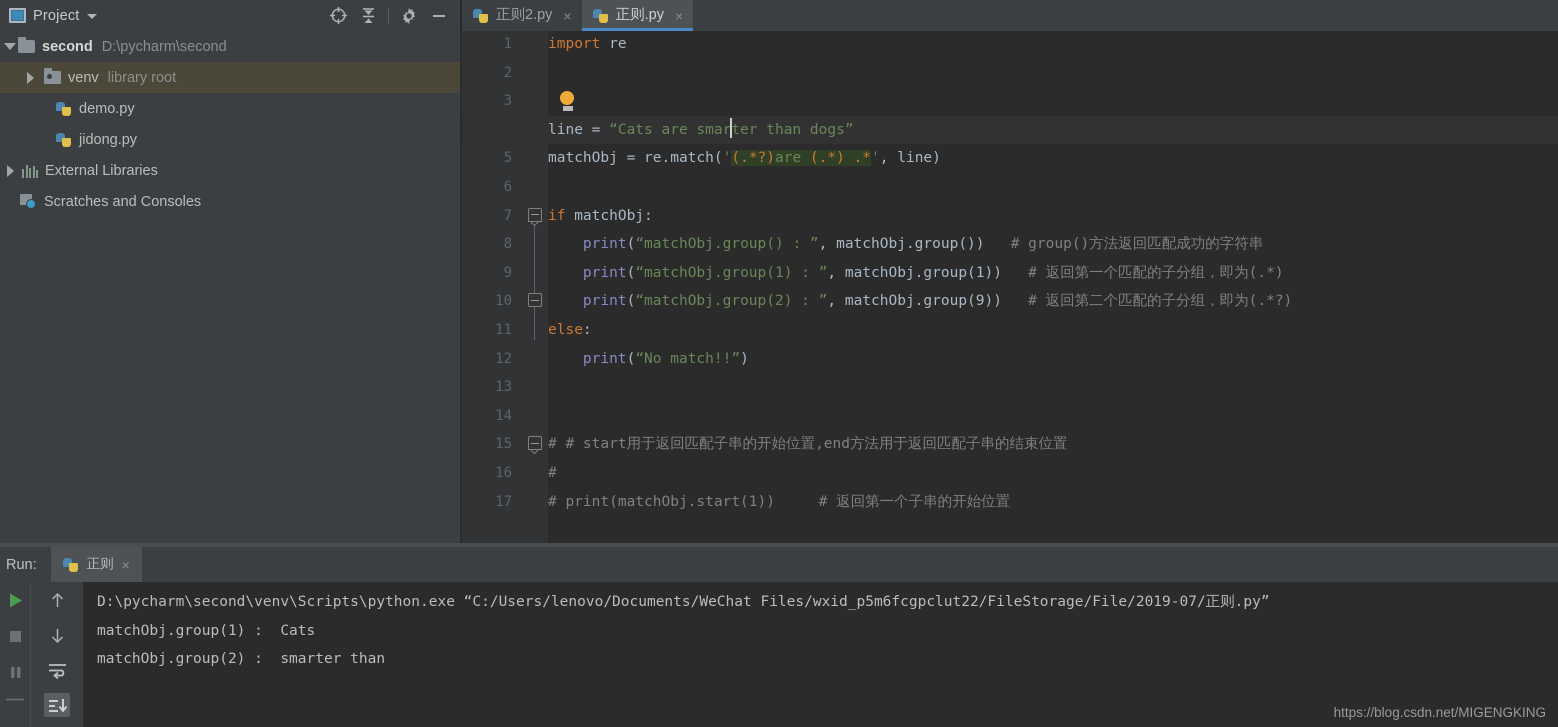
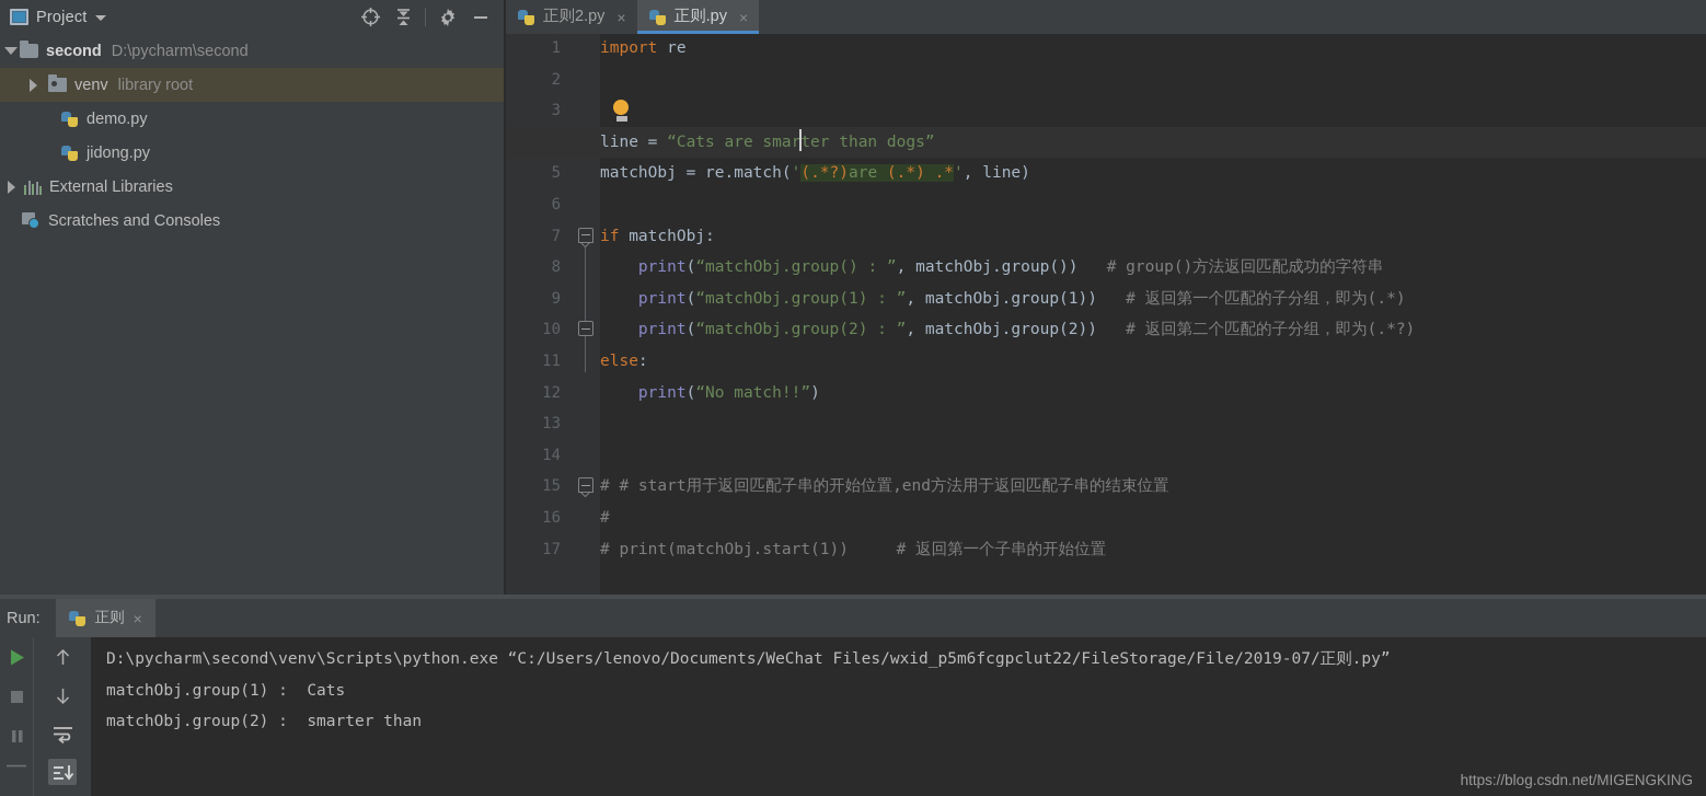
  Project
  second
  D:\pycharm\second
  venv
  library root
  demo.py
  jidong.py
  External Libraries
  Scratches and Consoles
  正则2.py
  ×
  正则.py
  ×
  1
  2
  3
  5
  6
  7
  8
  9
  10
  11
  12
  13
  14
  15
  16
  17
  import re
  line = “Cats are smarter than dogs”
  matchObj = re.match('(.*?)are (.*) .*', line)
  if matchObj:
  print(“matchObj.group() : ”, matchObj.group()) # group()方法返回匹配成功的字符串
  print(“matchObj.group(1) : ”, matchObj.group(1)) # 返回第一个匹配的子分组，即为(.*)
- print(“matchObj.group(2) : ”, matchObj.group(9)) # 返回第二个匹配的子分组，即为(.*?)
+ print(“matchObj.group(2) : ”, matchObj.group(2)) # 返回第二个匹配的子分组，即为(.*?)
  else:
  print(“No match!!”)
  # # start用于返回匹配子串的开始位置,end方法用于返回匹配子串的结束位置
  #
  # print(matchObj.start(1)) # 返回第一个子串的开始位置
  Run:
  正则
  ×
  D:\pycharm\second\venv\Scripts\python.exe “C:/Users/lenovo/Documents/WeChat Files/wxid_p5m6fcgpclut22/FileStorage/File/2019-07/正则.py”
  matchObj.group(1) : Cats
  matchObj.group(2) : smarter than
  https://blog.csdn.net/MIGENGKING
